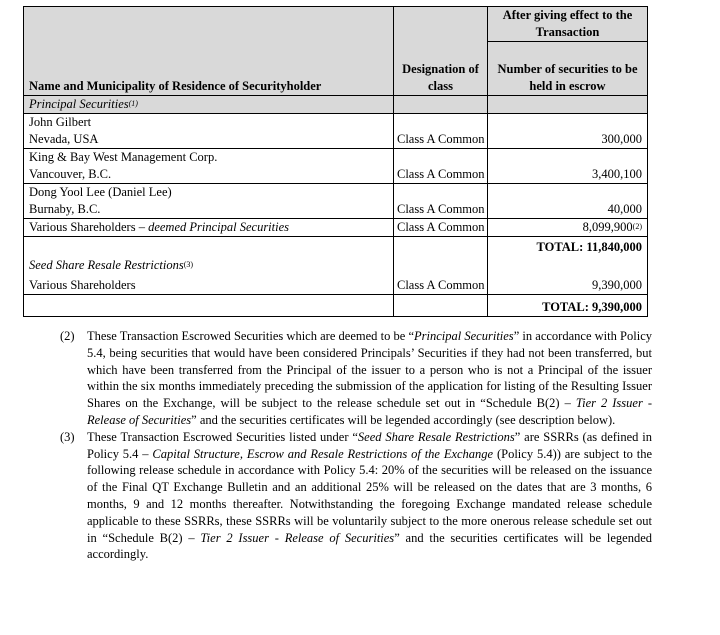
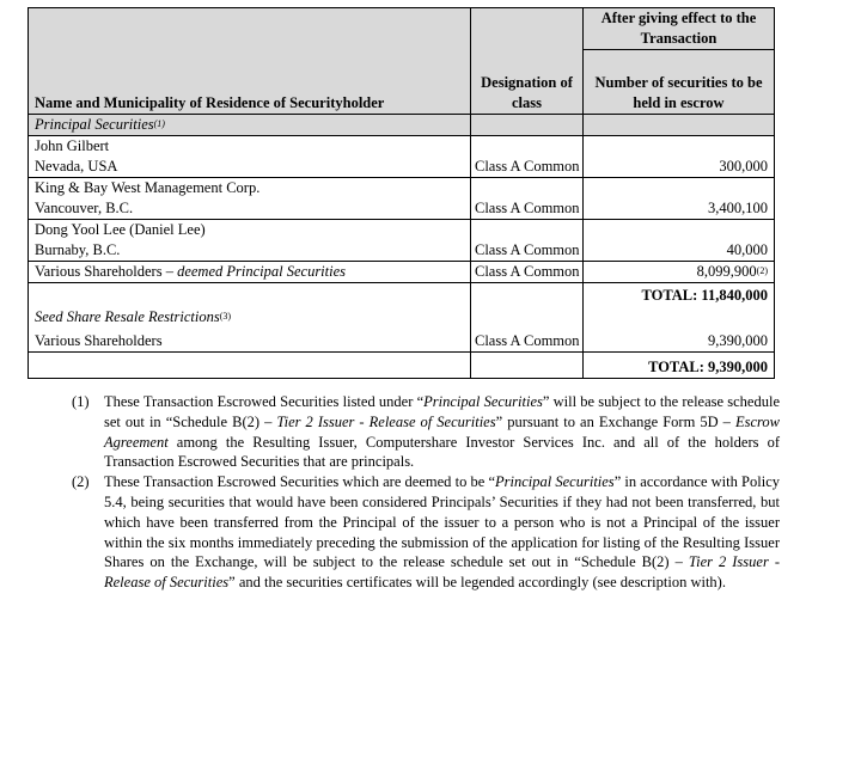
  Name and Municipality of Residence of Securityholder	Designation of class	After giving effect to the Transaction
  Number of securities to be held in escrow
  Principal Securities(1)
  John GilbertNevada, USA	Class A Common	300,000
  King & Bay West Management Corp.Vancouver, B.C.	Class A Common	3,400,100
  Dong Yool Lee (Daniel Lee)Burnaby, B.C.	Class A Common	40,000
  Various Shareholders – deemed Principal Securities	Class A Common	8,099,900(2)
  Seed Share Resale Restrictions(3)		TOTAL: 11,840,000
  Various Shareholders	Class A Common	9,390,000
  		TOTAL: 9,390,000
+ (1)
+ These Transaction Escrowed Securities listed under “Principal Securities” will be subject to the release schedule set out in “Schedule B(2) – Tier 2 Issuer - Release of Securities” pursuant to an Exchange Form 5D – Escrow Agreement among the Resulting Issuer, Computershare Investor Services Inc. and all of the holders of Transaction Escrowed Securities that are principals.
  (2)
- These Transaction Escrowed Securities which are deemed to be “Principal Securities” in accordance with Policy 5.4, being securities that would have been considered Principals’ Securities if they had not been transferred, but which have been transferred from the Principal of the issuer to a person who is not a Principal of the issuer within the six months immediately preceding the submission of the application for listing of the Resulting Issuer Shares on the Exchange, will be subject to the release schedule set out in “Schedule B(2) – Tier 2 Issuer - Release of Securities” and the securities certificates will be legended accordingly (see description below).
+ These Transaction Escrowed Securities which are deemed to be “Principal Securities” in accordance with Policy 5.4, being securities that would have been considered Principals’ Securities if they had not been transferred, but which have been transferred from the Principal of the issuer to a person who is not a Principal of the issuer within the six months immediately preceding the submission of the application for listing of the Resulting Issuer Shares on the Exchange, will be subject to the release schedule set out in “Schedule B(2) – Tier 2 Issuer - Release of Securities” and the securities certificates will be legended accordingly (see description with).
- (3)
- These Transaction Escrowed Securities listed under “Seed Share Resale Restrictions” are SSRRs (as defined in Policy 5.4 – Capital Structure, Escrow and Resale Restrictions of the Exchange (Policy 5.4)) are subject to the following release schedule in accordance with Policy 5.4: 20% of the securities will be released on the issuance of the Final QT Exchange Bulletin and an additional 25% will be released on the dates that are 3 months, 6 months, 9 and 12 months thereafter. Notwithstanding the foregoing Exchange mandated release schedule applicable to these SSRRs, these SSRRs will be voluntarily subject to the more onerous release schedule set out in “Schedule B(2) – Tier 2 Issuer - Release of Securities” and the securities certificates will be legended accordingly.
